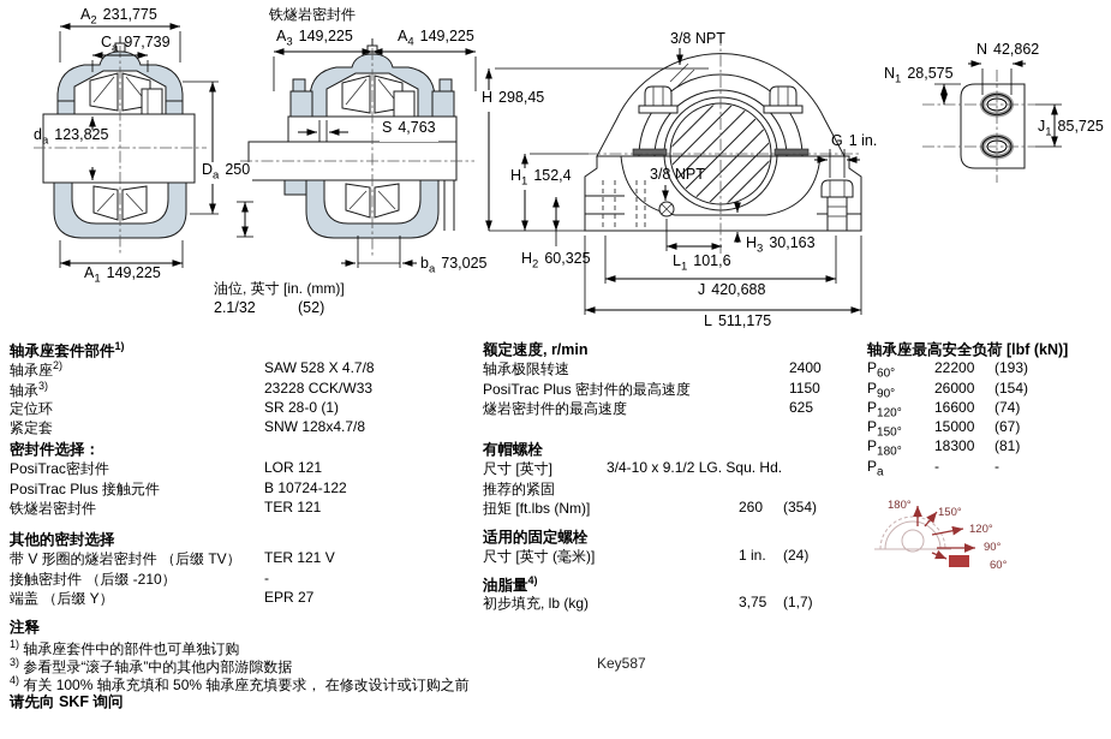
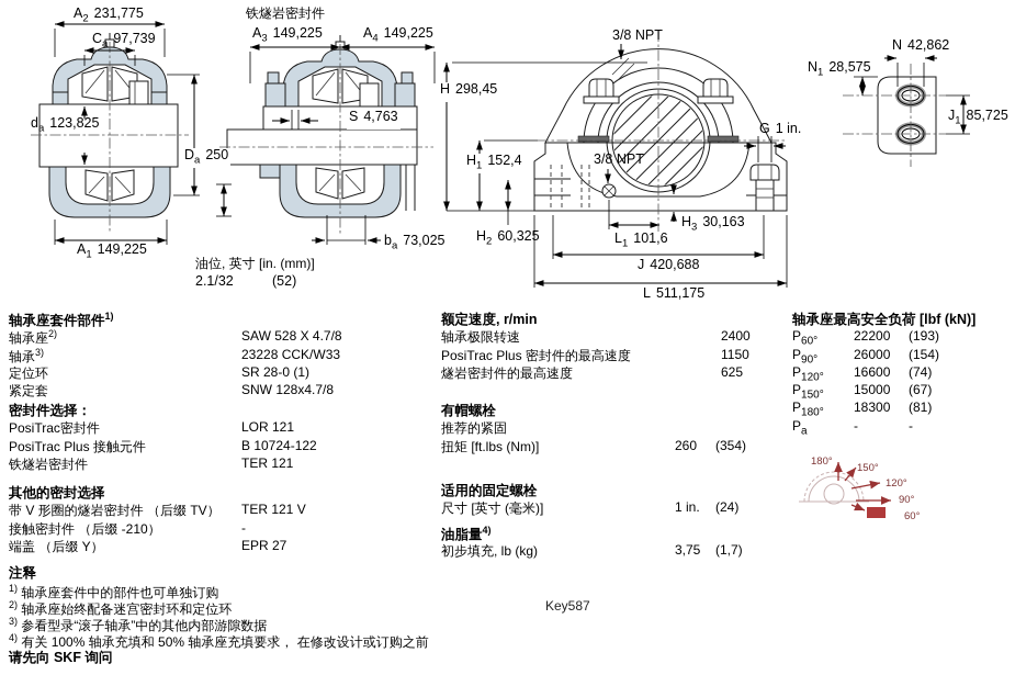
  A2 231,775
  Ca 97,739
  da 123,825
  A1 149,225
  Da 250
  铁燧岩密封件
  A3 149,225
  A4 149,225
  S 4,763
  ba 73,025
  油位, 英寸 [in. (mm)]
  2.1/32
  (52)
  3/8 NPT
  3/8 NPT
  H 298,45
  H1 152,4
  H2 60,325
  H3 30,163
  G 1 in.
  L1 101,6
  J 420,688
  L 511,175
  N 42,862
  N1 28,575
  J1 85,725
  180°
  150°
  120°
  90°
  60°
  Key587
  轴承座套件部件1)
  轴承座2)
  SAW 528 X 4.7/8
  轴承3)
  23228 CCK/W33
  定位环
  SR 28-0 (1)
  紧定套
  SNW 128x4.7/8
  密封件选择：
  PosiTrac密封件
  LOR 121
  PosiTrac Plus 接触元件
  B 10724-122
  铁燧岩密封件
  TER 121
  其他的密封选择
  带 V 形圈的燧岩密封件 （后缀 TV）
  TER 121 V
  接触密封件 （后缀 -210）
  -
  端盖 （后缀 Y）
  EPR 27
  注释
  1) 轴承座套件中的部件也可单独订购
+ 2) 轴承座始终配备迷宫密封环和定位环
  3) 参看型录“滚子轴承”中的其他内部游隙数据
  4) 有关 100% 轴承充填和 50% 轴承座充填要求， 在修改设计或订购之前
  请先向 SKF 询问
  额定速度, r/min
  轴承极限转速
  2400
  PosiTrac Plus 密封件的最高速度
  1150
  燧岩密封件的最高速度
  625
  有帽螺栓
- 尺寸 [英寸]
- 3/4-10 x 9.1/2 LG. Squ. Hd.
  推荐的紧固
  扭矩 [ft.lbs (Nm)]
  260
  (354)
  适用的固定螺栓
  尺寸 [英寸 (毫米)]
  1 in.
  (24)
  油脂量4)
  初步填充, lb (kg)
  3,75
  (1,7)
  轴承座最高安全负荷 [lbf (kN)]
  P60°
  22200
  (193)
  P90°
  26000
  (154)
  P120°
  16600
  (74)
  P150°
  15000
  (67)
  P180°
  18300
  (81)
  Pa
  -
  -
